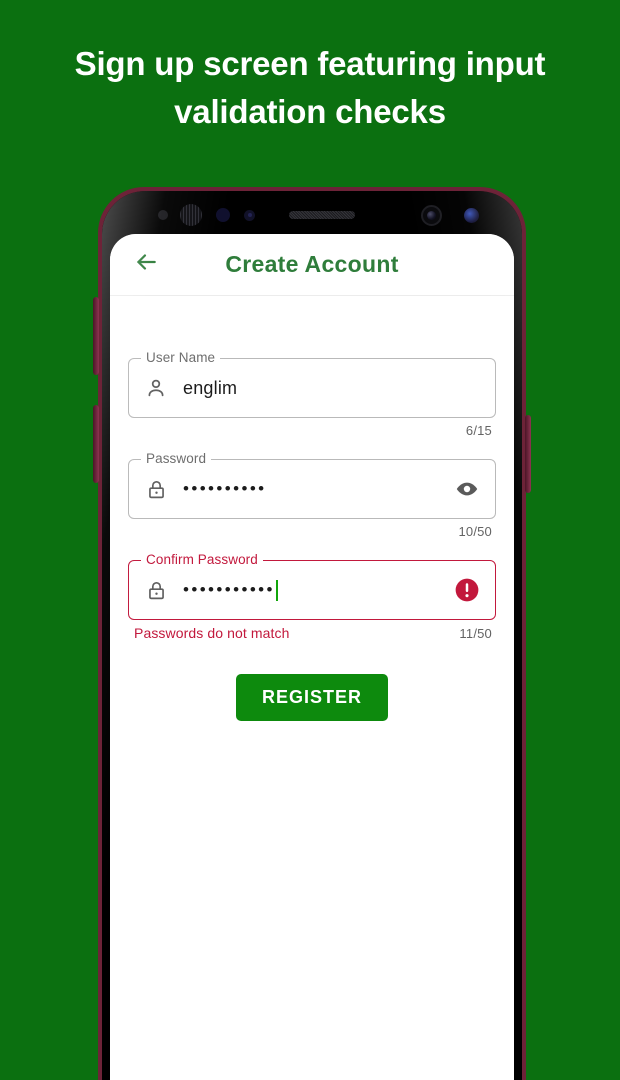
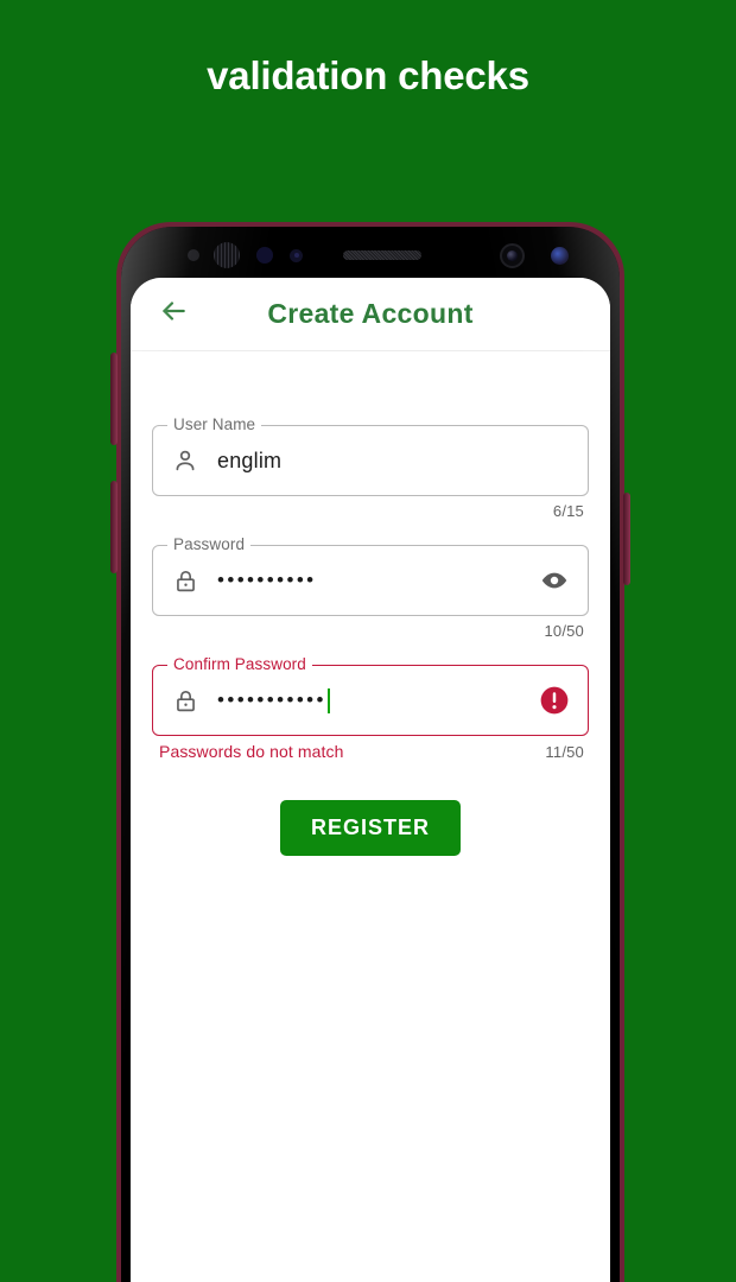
- Sign up screen featuring input
  validation checks
